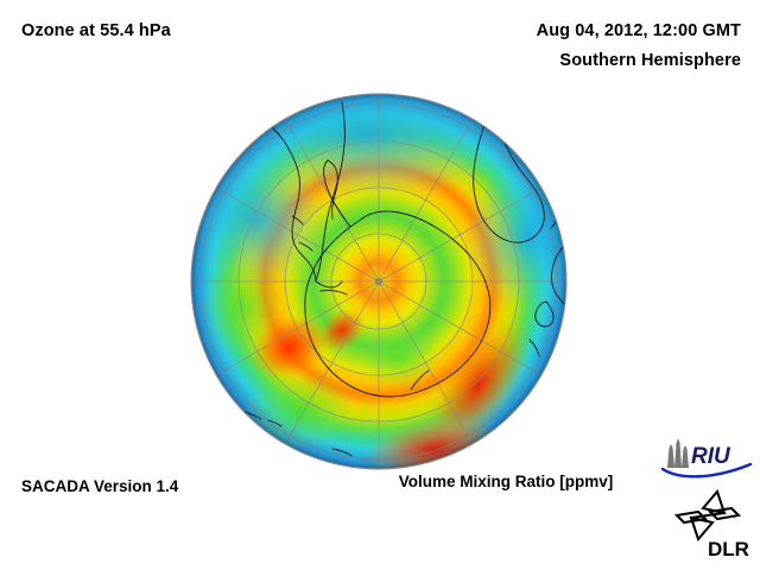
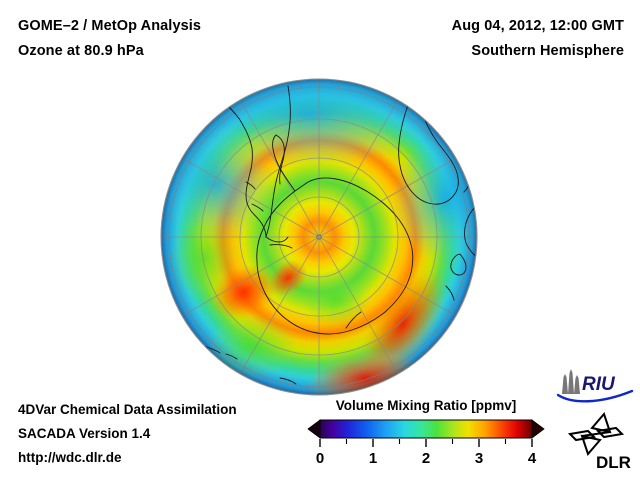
+ GOME–2 / MetOp Analysis
- Ozone at 55.4 hPa
+ Ozone at 80.9 hPa
  Aug 04, 2012, 12:00 GMT
  Southern Hemisphere
+ 4DVar Chemical Data Assimilation
  SACADA Version 1.4
+ http://wdc.dlr.de
  Volume Mixing Ratio [ppmv]
+ 0
+ 1
+ 2
+ 3
+ 4
  RIU
  DLR
